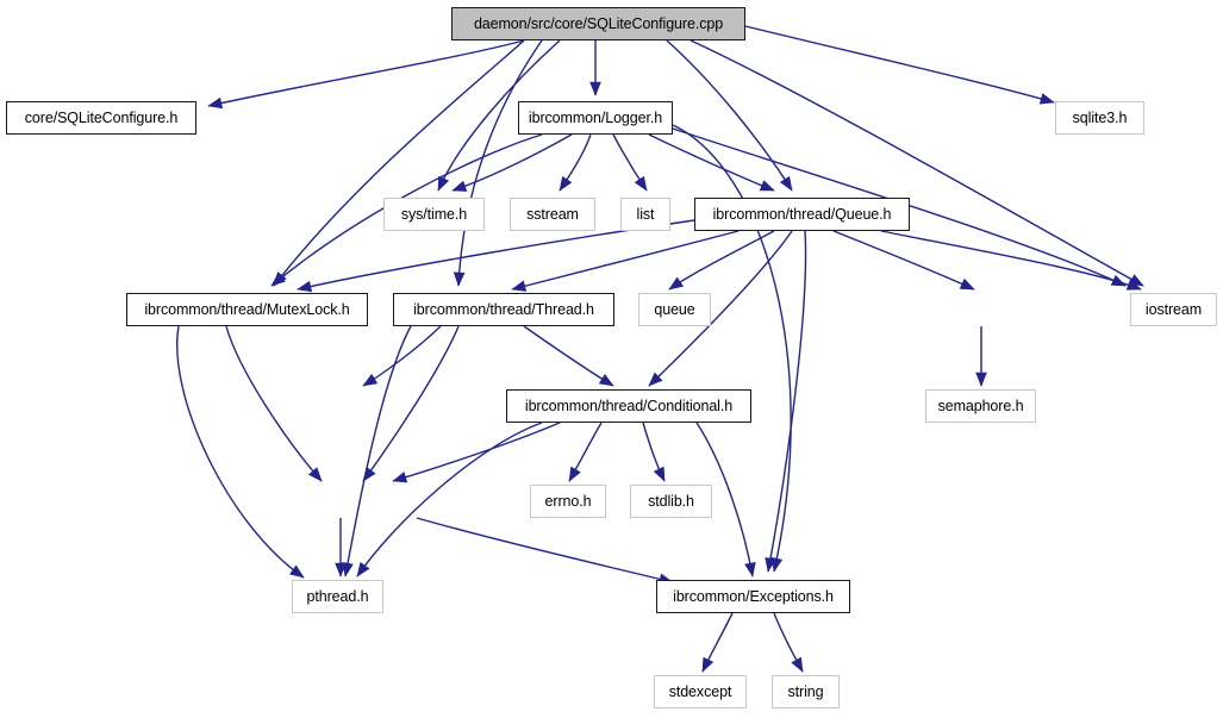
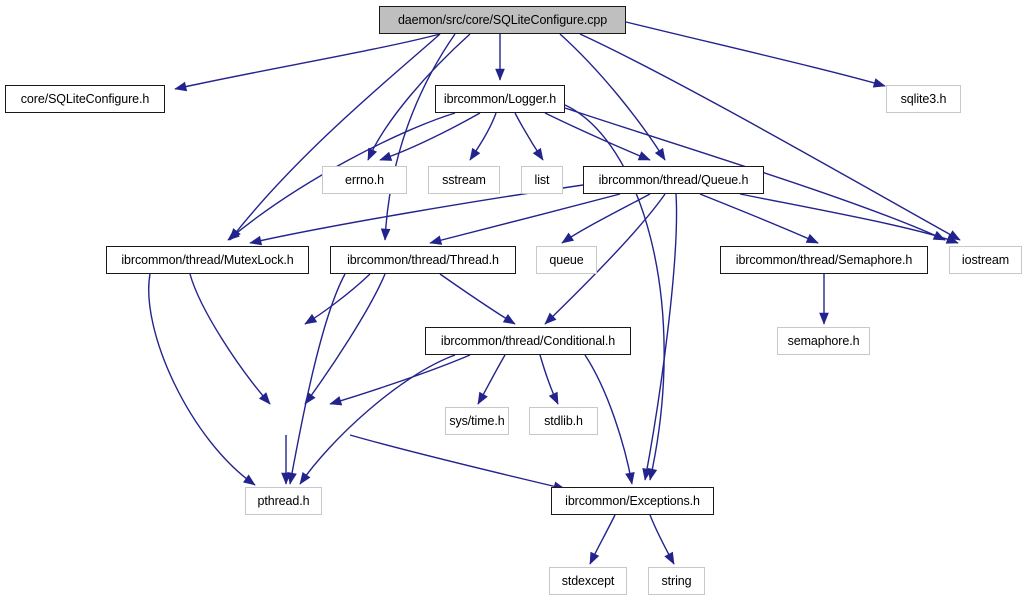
  daemon/src/core/SQLiteConfigure.cpp
  core/SQLiteConfigure.h
  ibrcommon/Logger.h
  sqlite3.h
- sys/time.h
+ errno.h
  sstream
  list
  ibrcommon/thread/Queue.h
  ibrcommon/thread/MutexLock.h
  ibrcommon/thread/Thread.h
  queue
+ ibrcommon/thread/Semaphore.h
  iostream
  ibrcommon/thread/Conditional.h
  semaphore.h
- errno.h
+ sys/time.h
  stdlib.h
  pthread.h
  ibrcommon/Exceptions.h
  stdexcept
  string
